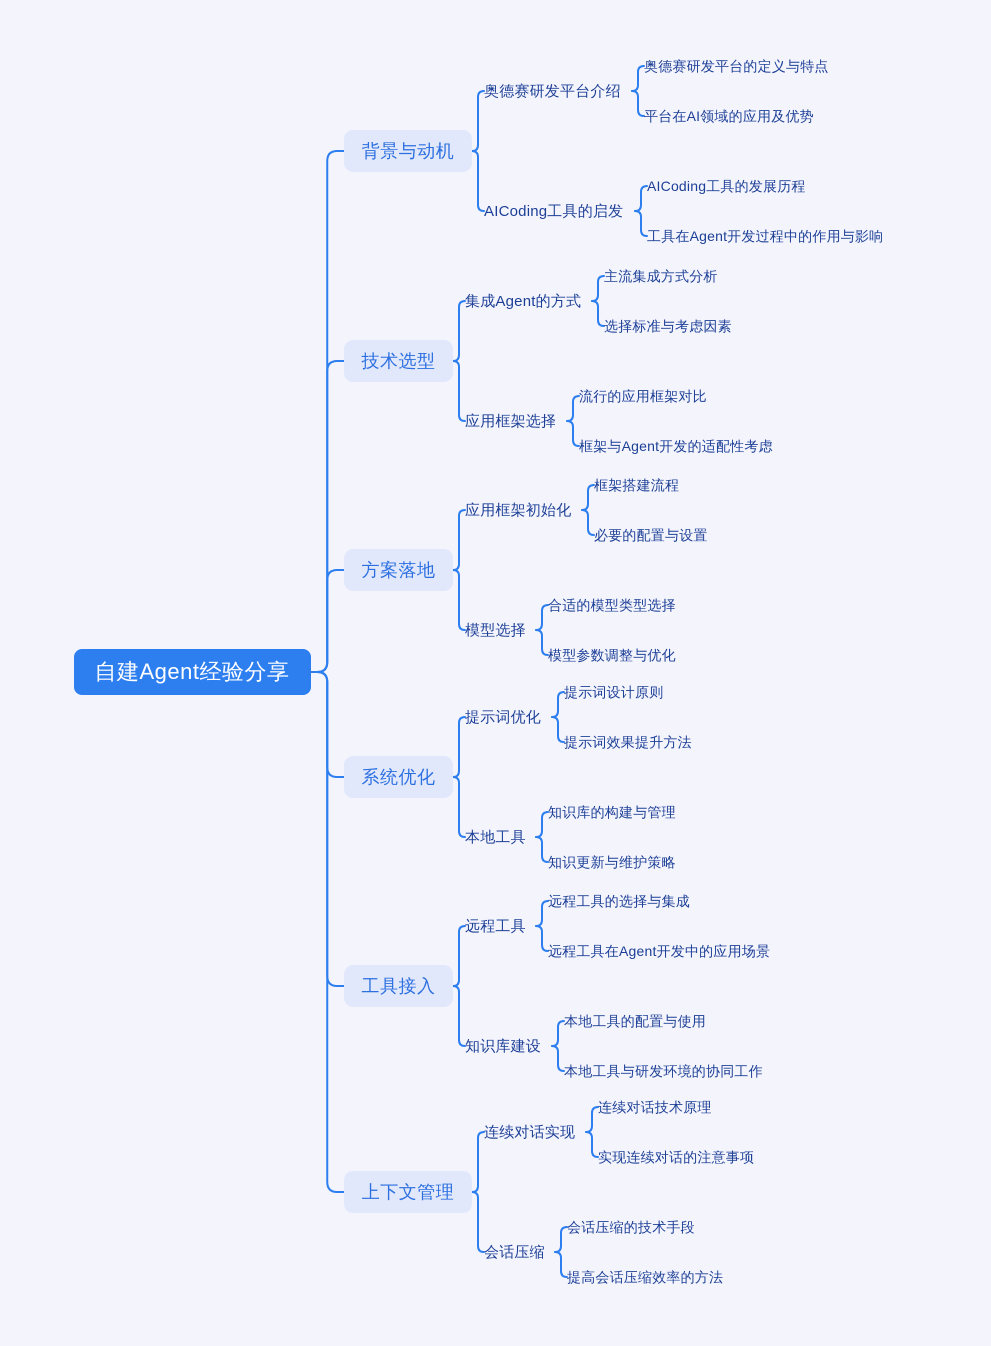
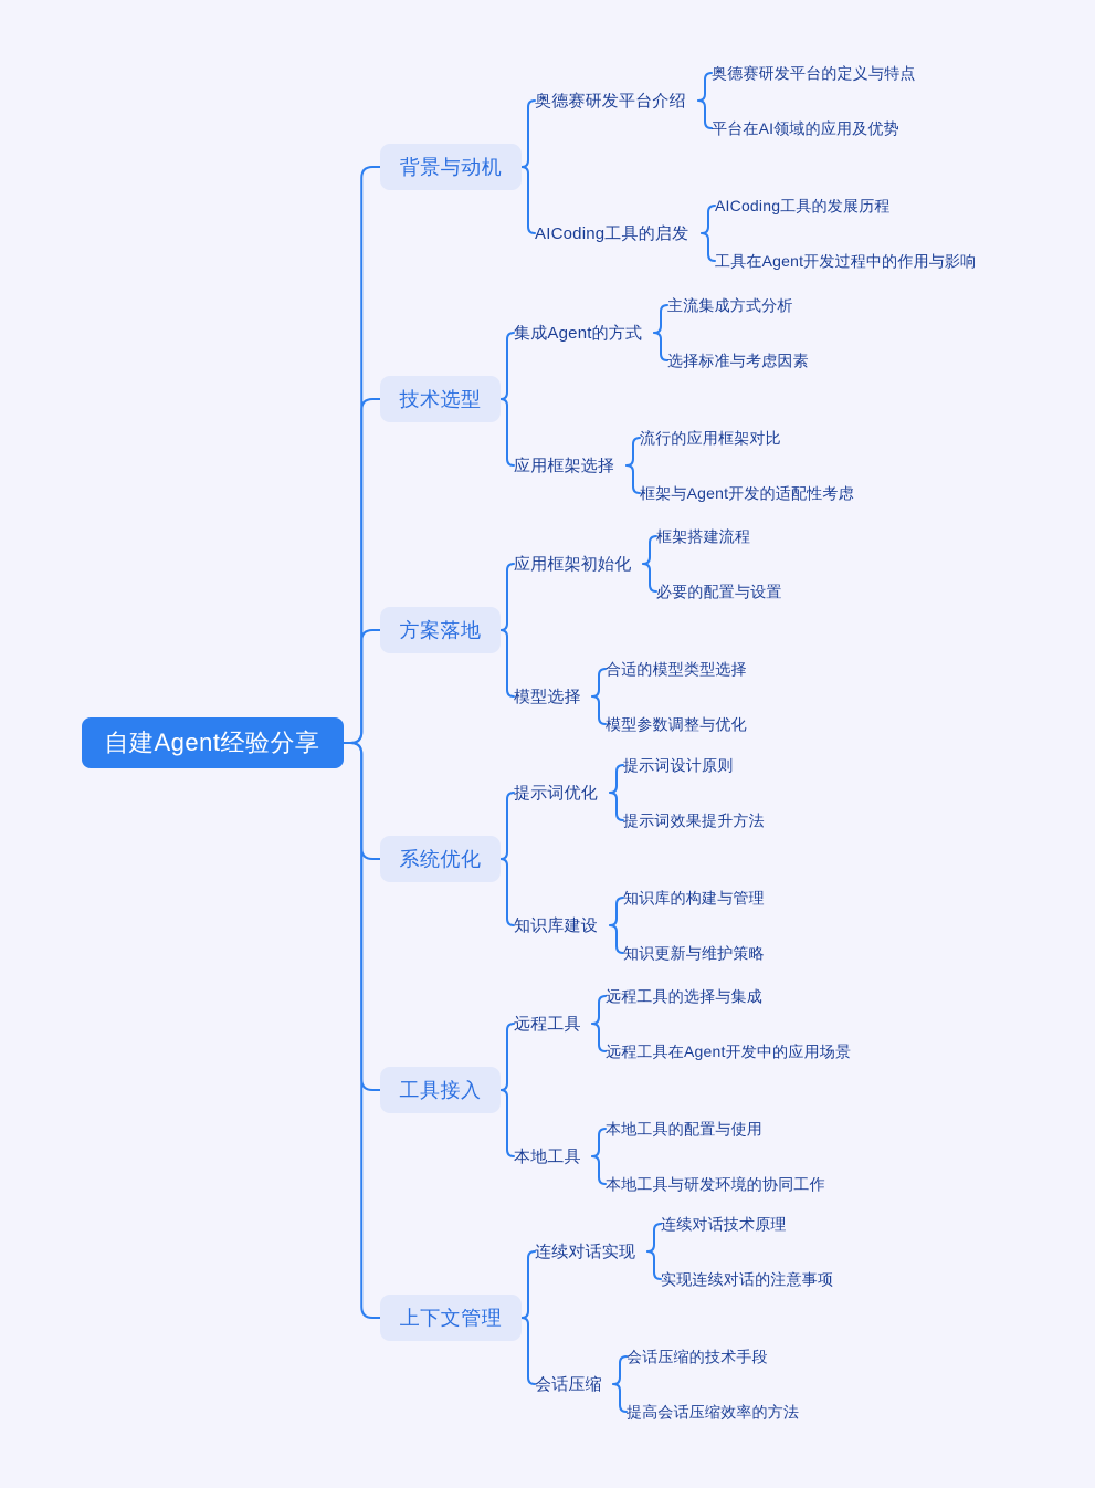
  自建Agent经验分享
  背景与动机
  奥德赛研发平台介绍
  奥德赛研发平台的定义与特点
  平台在AI领域的应用及优势
  AICoding工具的启发
  AICoding工具的发展历程
  工具在Agent开发过程中的作用与影响
  技术选型
  集成Agent的方式
  主流集成方式分析
  选择标准与考虑因素
  应用框架选择
  流行的应用框架对比
  框架与Agent开发的适配性考虑
  方案落地
  应用框架初始化
  框架搭建流程
  必要的配置与设置
  模型选择
  合适的模型类型选择
  模型参数调整与优化
  系统优化
  提示词优化
  提示词设计原则
  提示词效果提升方法
- 本地工具
+ 知识库建设
  知识库的构建与管理
  知识更新与维护策略
  工具接入
  远程工具
  远程工具的选择与集成
  远程工具在Agent开发中的应用场景
- 知识库建设
+ 本地工具
  本地工具的配置与使用
  本地工具与研发环境的协同工作
  上下文管理
  连续对话实现
  连续对话技术原理
  实现连续对话的注意事项
  会话压缩
  会话压缩的技术手段
  提高会话压缩效率的方法
